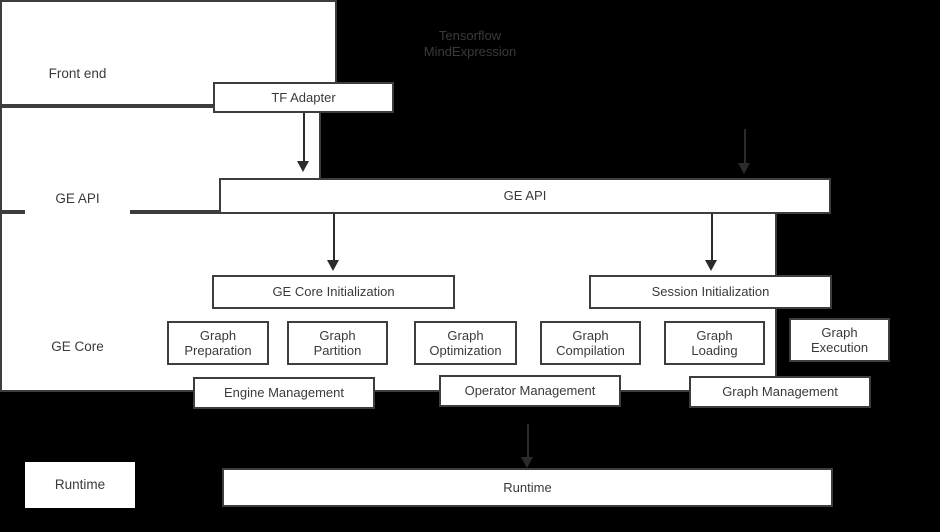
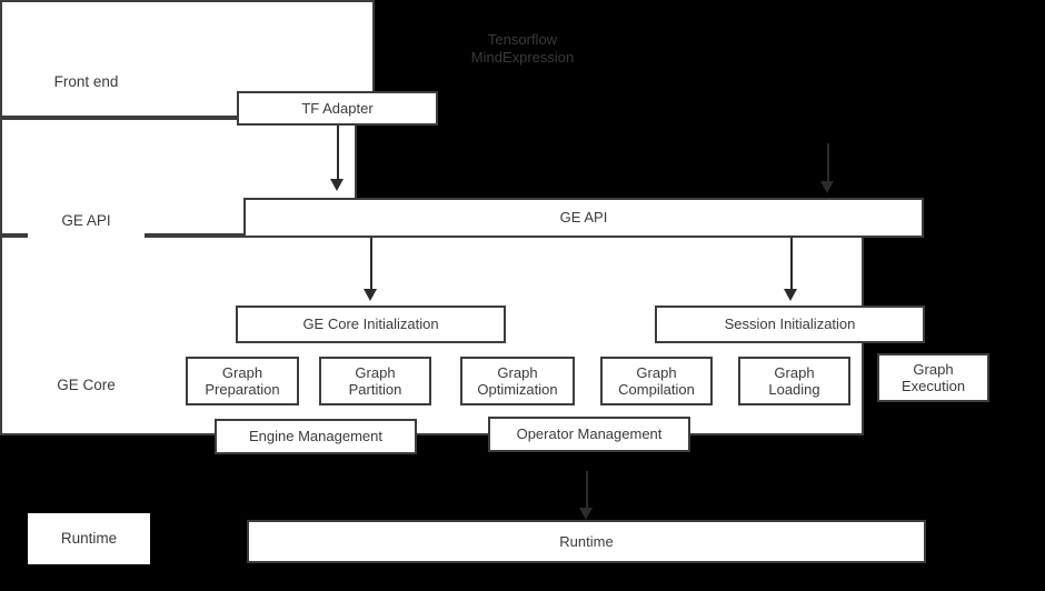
  Front end
  GE API
  GE Core
  Runtime
  Tensorflow
  TF Adapter
  MindExpression
  GE API
  GE Core Initialization
  Session Initialization
  Graph
  Preparation
  Graph
  Partition
  Graph
  Optimization
  Graph
  Compilation
  Graph
  Loading
  Graph
  Execution
  Engine Management
  Operator Management
- Graph Management
  Runtime
